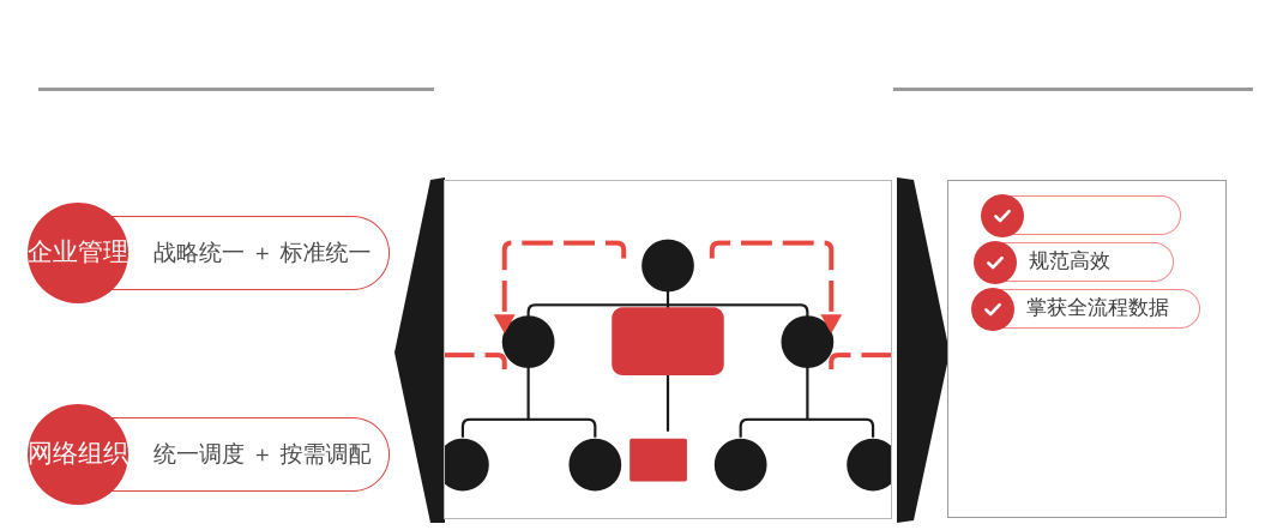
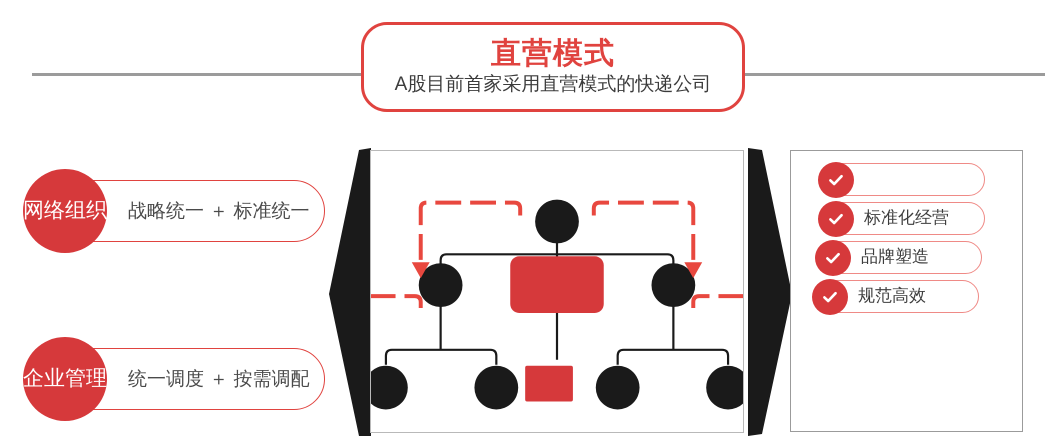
+ 直营模式
+ A股目前首家采用直营模式的快递公司
  战略统一 ＋ 标准统一
- 企业管理
+ 网络组织
  统一调度 ＋ 按需调配
- 网络组织
+ 企业管理
+ 标准化经营
+ 品牌塑造
  规范高效
- 掌获全流程数据
